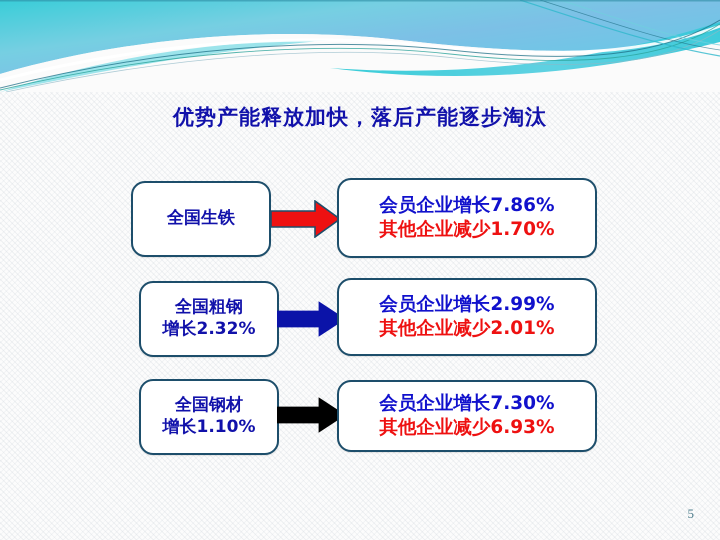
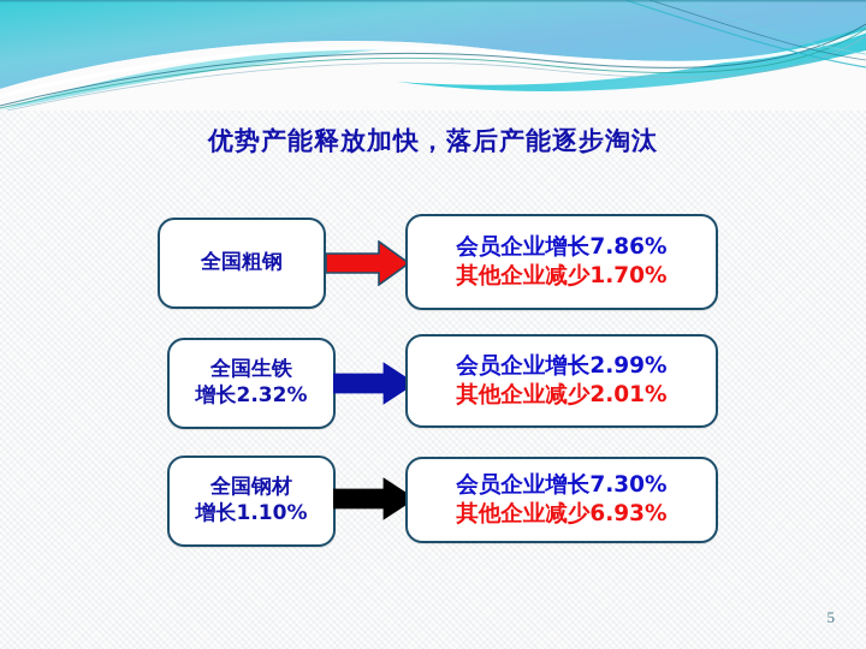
  优势产能释放加快，落后产能逐步淘汰
- 全国生铁
+ 全国粗钢
  会员企业增长7.86%
  其他企业减少1.70%
- 全国粗钢
+ 全国生铁
  增长2.32%
  会员企业增长2.99%
  其他企业减少2.01%
  全国钢材
  增长1.10%
  会员企业增长7.30%
  其他企业减少6.93%
  5
